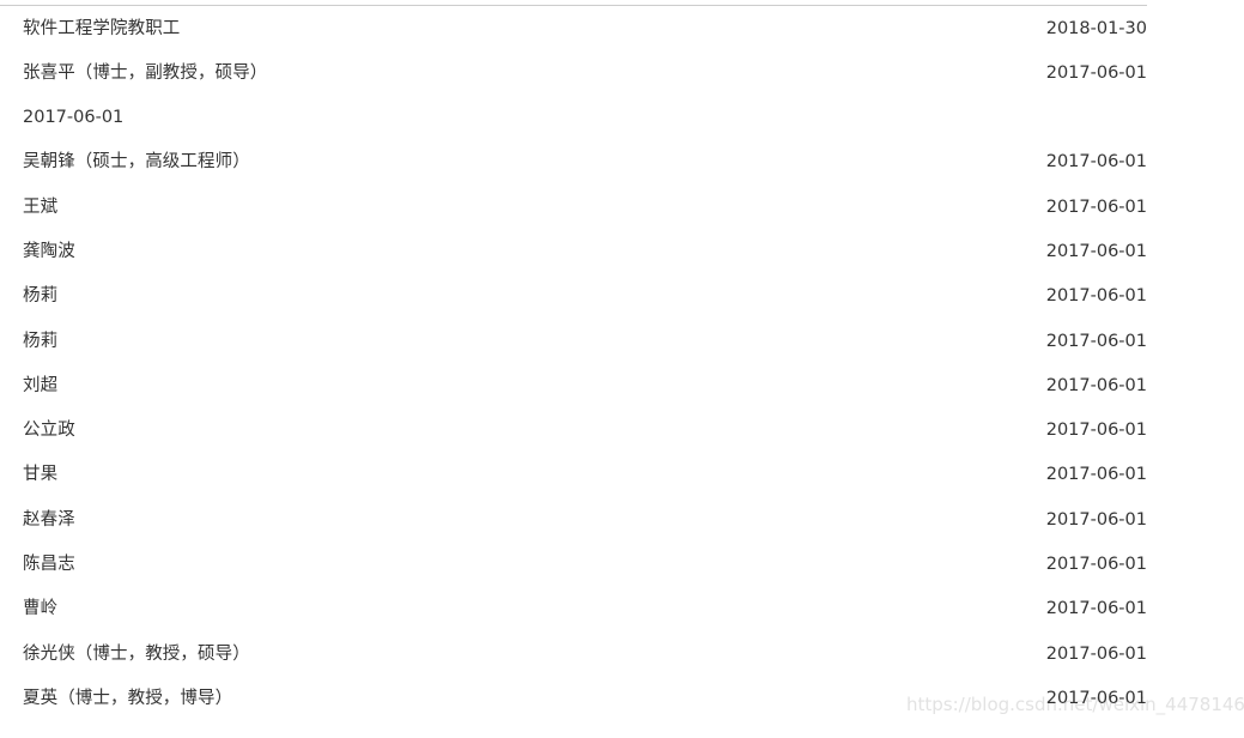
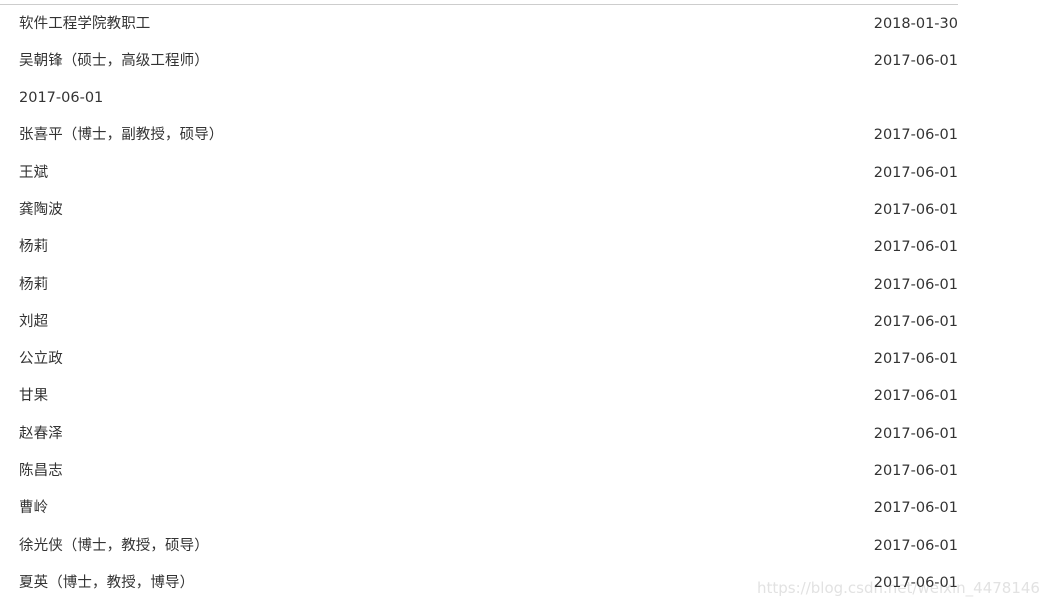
  软件工程学院教职工
  2018-01-30
- 张喜平（博士，副教授，硕导）
+ 吴朝锋（硕士，高级工程师）
  2017-06-01
  2017-06-01
- 吴朝锋（硕士，高级工程师）
+ 张喜平（博士，副教授，硕导）
  2017-06-01
  王斌
  2017-06-01
  龚陶波
  2017-06-01
  杨莉
  2017-06-01
  杨莉
  2017-06-01
  刘超
  2017-06-01
  公立政
  2017-06-01
  甘果
  2017-06-01
  赵春泽
  2017-06-01
  陈昌志
  2017-06-01
  曹岭
  2017-06-01
  徐光侠（博士，教授，硕导）
  2017-06-01
  夏英（博士，教授，博导）
  2017-06-01
  https://blog.csdn.net/weixin_4478146
